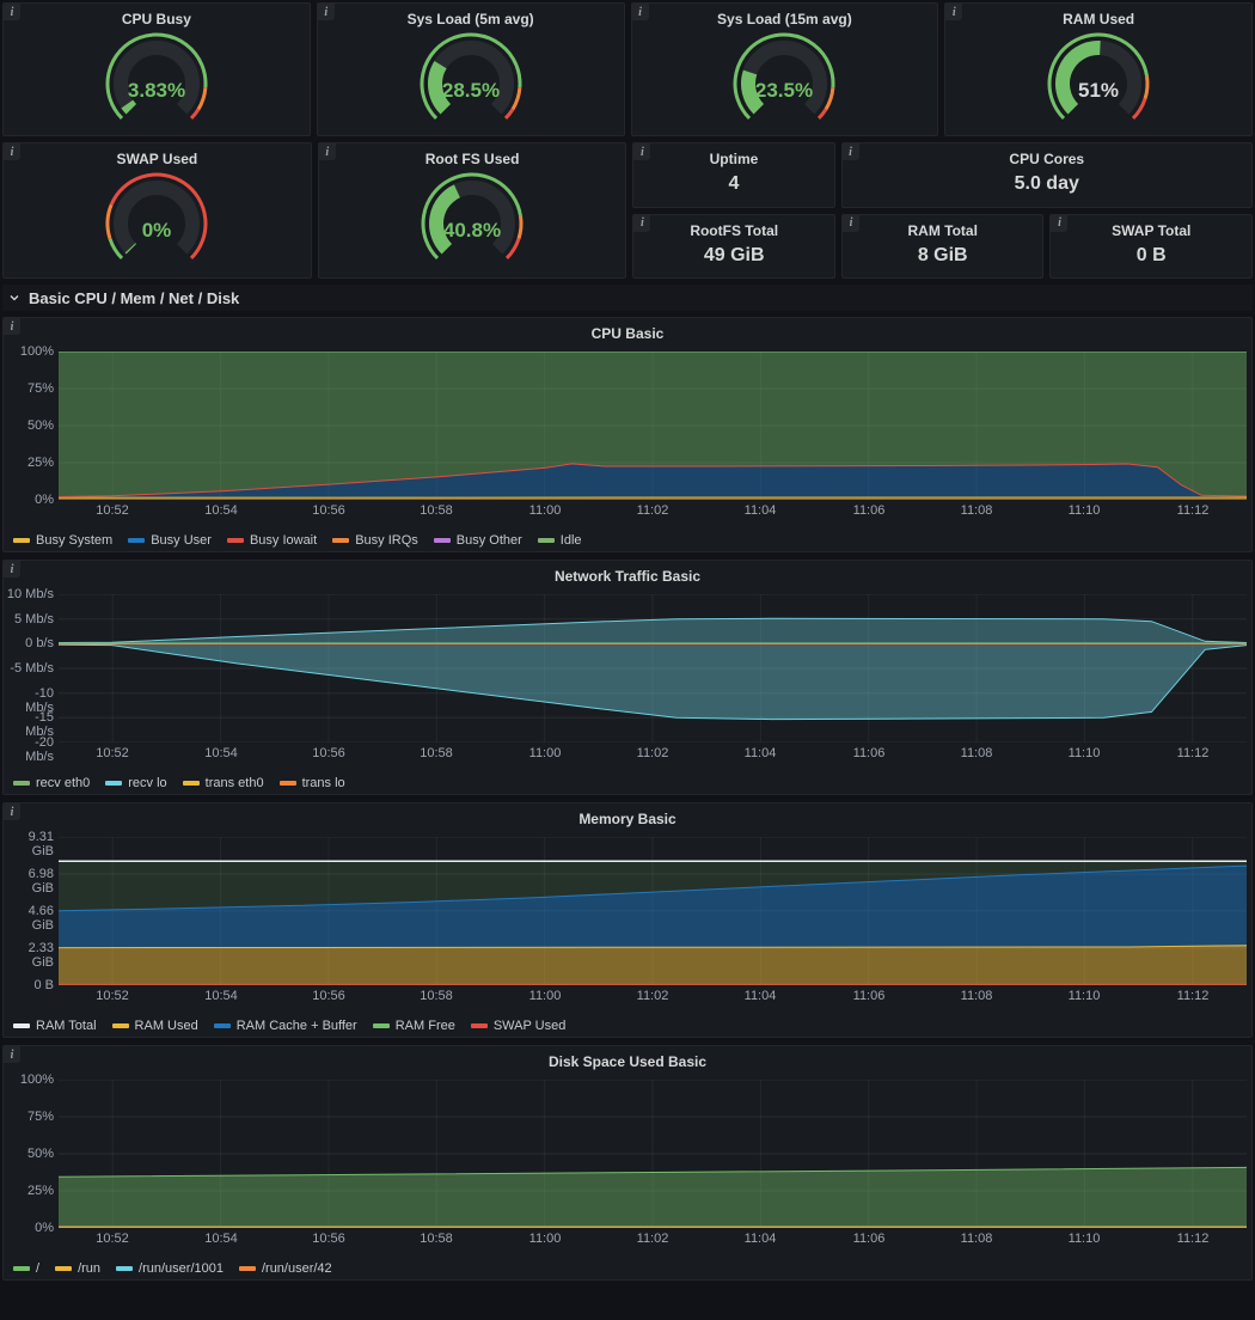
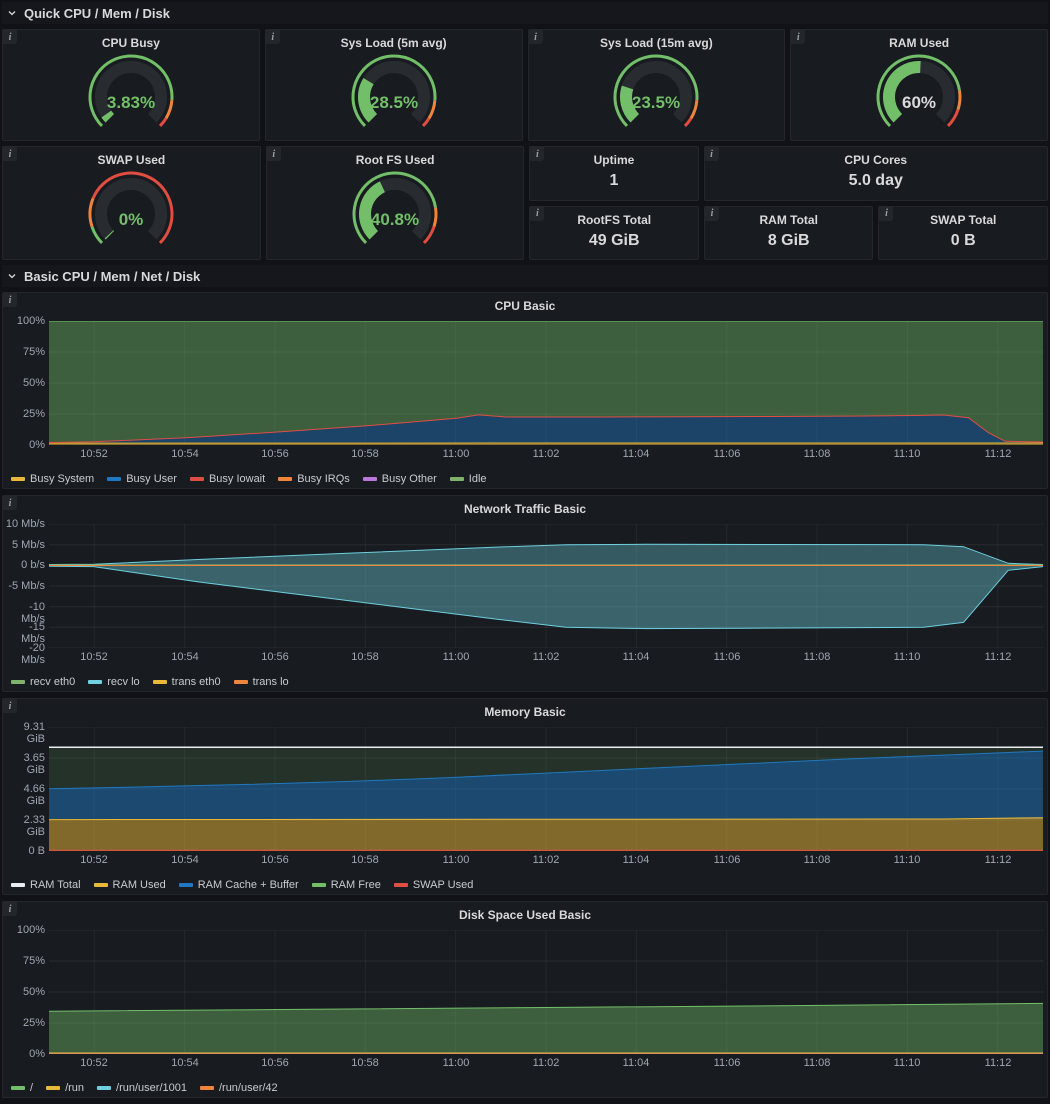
+ Quick CPU / Mem / Disk
  i
  CPU Busy
  3.83%
  i
  Sys Load (5m avg)
  28.5%
  i
  Sys Load (15m avg)
  23.5%
  i
  RAM Used
- 51%
+ 60%
  i
  SWAP Used
  0%
  i
  Root FS Used
  40.8%
  i
  Uptime
- 4
+ 1
  i
  CPU Cores
  5.0 day
  i
  RootFS Total
  49 GiB
  i
  RAM Total
  8 GiB
  i
  SWAP Total
  0 B
  Basic CPU / Mem / Net / Disk
  i
  CPU Basic
  100%
  75%
  50%
  25%
  0%
  10:52
  10:54
  10:56
  10:58
  11:00
  11:02
  11:04
  11:06
  11:08
  11:10
  11:12
  Busy System
  Busy User
  Busy Iowait
  Busy IRQs
  Busy Other
  Idle
  i
  Network Traffic Basic
  10 Mb/s
  5 Mb/s
  0 b/s
  -5 Mb/s
  -10 Mb/s
  -15 Mb/s
  -20 Mb/s
  10:52
  10:54
  10:56
  10:58
  11:00
  11:02
  11:04
  11:06
  11:08
  11:10
  11:12
  recv eth0
  recv lo
  trans eth0
  trans lo
  i
  Memory Basic
  9.31 GiB
- 6.98 GiB
+ 3.65 GiB
  4.66 GiB
  2.33 GiB
  0 B
  10:52
  10:54
  10:56
  10:58
  11:00
  11:02
  11:04
  11:06
  11:08
  11:10
  11:12
  RAM Total
  RAM Used
  RAM Cache + Buffer
  RAM Free
  SWAP Used
  i
  Disk Space Used Basic
  100%
  75%
  50%
  25%
  0%
  10:52
  10:54
  10:56
  10:58
  11:00
  11:02
  11:04
  11:06
  11:08
  11:10
  11:12
  /
  /run
  /run/user/1001
  /run/user/42
